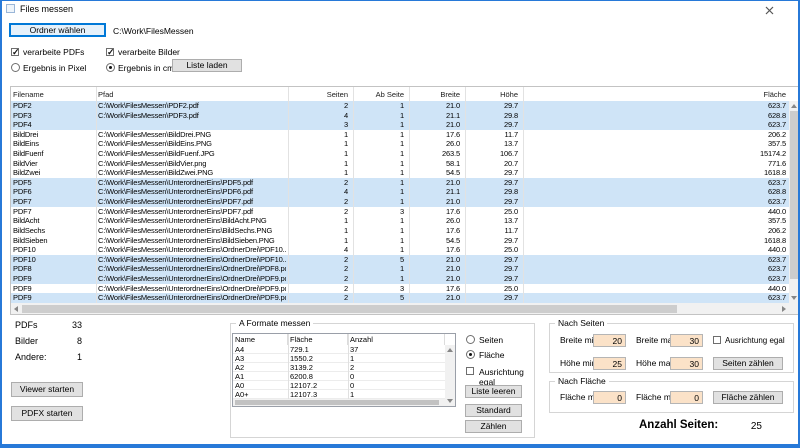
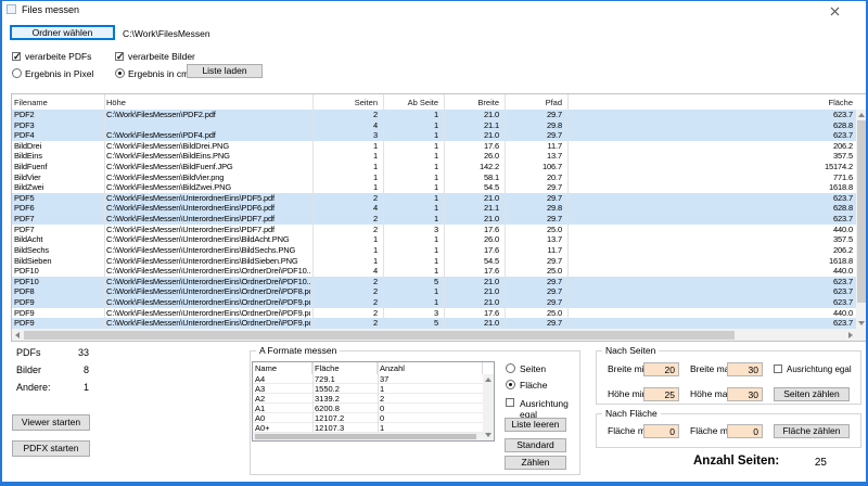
  Files messen
  Ordner wählen
  C:\Work\FilesMessen
  verarbeite PDFs
  verarbeite Bilder
  Ergebnis in Pixel
  Ergebnis in cm
  Liste laden
  Filename
- Pfad
+ Höhe
  Seiten
  Ab Seite
  Breite
- Höhe
+ Pfad
  Fläche
  PDF2
  C:\Work\FilesMessen\PDF2.pdf
  2
  1
  21.0
  29.7
  623.7
  PDF3
- C:\Work\FilesMessen\PDF3.pdf
  4
  1
  21.1
  29.8
  628.8
  PDF4
+ C:\Work\FilesMessen\PDF4.pdf
  3
  1
  21.0
  29.7
  623.7
  BildDrei
  C:\Work\FilesMessen\BildDrei.PNG
  1
  1
  17.6
  11.7
  206.2
  BildEins
  C:\Work\FilesMessen\BildEins.PNG
  1
  1
  26.0
  13.7
  357.5
  BildFuenf
  C:\Work\FilesMessen\BildFuenf.JPG
  1
  1
- 263.5
+ 142.2
  106.7
  15174.2
  BildVier
  C:\Work\FilesMessen\BildVier.png
  1
  1
  58.1
  20.7
  771.6
  BildZwei
  C:\Work\FilesMessen\BildZwei.PNG
  1
  1
  54.5
  29.7
  1618.8
  PDF5
  C:\Work\FilesMessen\UnterordnerEins\PDF5.pdf
  2
  1
  21.0
  29.7
  623.7
  PDF6
  C:\Work\FilesMessen\UnterordnerEins\PDF6.pdf
  4
  1
  21.1
  29.8
  628.8
  PDF7
  C:\Work\FilesMessen\UnterordnerEins\PDF7.pdf
  2
  1
  21.0
  29.7
  623.7
  PDF7
  C:\Work\FilesMessen\UnterordnerEins\PDF7.pdf
  2
  3
  17.6
  25.0
  440.0
  BildAcht
  C:\Work\FilesMessen\UnterordnerEins\BildAcht.PNG
  1
  1
  26.0
  13.7
  357.5
  BildSechs
  C:\Work\FilesMessen\UnterordnerEins\BildSechs.PNG
  1
  1
  17.6
  11.7
  206.2
  BildSieben
  C:\Work\FilesMessen\UnterordnerEins\BildSieben.PNG
  1
  1
  54.5
  29.7
  1618.8
  PDF10
  C:\Work\FilesMessen\UnterordnerEins\OrdnerDrei\PDF10..
  4
  1
  17.6
  25.0
  440.0
  PDF10
  C:\Work\FilesMessen\UnterordnerEins\OrdnerDrei\PDF10..
  2
  5
  21.0
  29.7
  623.7
  PDF8
  C:\Work\FilesMessen\UnterordnerEins\OrdnerDrei\PDF8.p
  2
  1
  21.0
  29.7
  623.7
  PDF9
  C:\Work\FilesMessen\UnterordnerEins\OrdnerDrei\PDF9.p
  2
  1
  21.0
  29.7
  623.7
  PDF9
  C:\Work\FilesMessen\UnterordnerEins\OrdnerDrei\PDF9.p
  2
  3
  17.6
  25.0
  440.0
  PDF9
  C:\Work\FilesMessen\UnterordnerEins\OrdnerDrei\PDF9.p
  2
  5
  21.0
  29.7
  623.7
  PDFs
  33
  Bilder
  8
  Andere:
  1
  Viewer starten
  PDFX starten
  A Formate messen
  Name
  Fläche
  Anzahl
  A4
  729.1
  37
  A3
  1550.2
  1
  A2
  3139.2
  2
  A1
  6200.8
  0
  A0
  12107.2
  0
  A0+
  12107.3
  1
  Seiten
  Fläche
  Ausrichtung egal
  Liste leeren
  Standard
  Zählen
  Nach Seiten
  Breite m
  20
  Breite m
  30
  Ausrichtung egal
  Höhe mi
  25
  Höhe ma
  30
  Seiten zählen
  Nach Fläche
  Fläche m
  0
  Fläche m
  0
  Fläche zählen
  Anzahl Seiten:
  25
